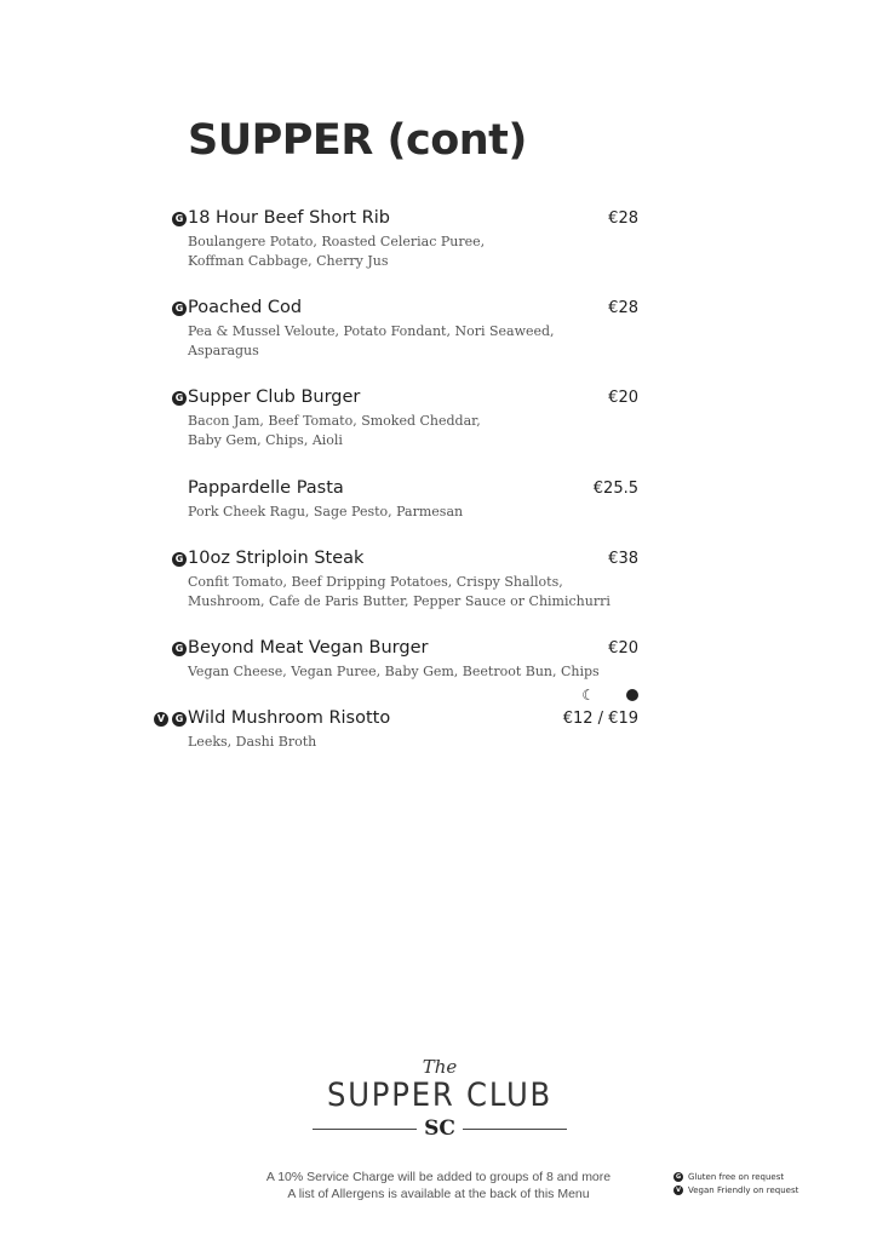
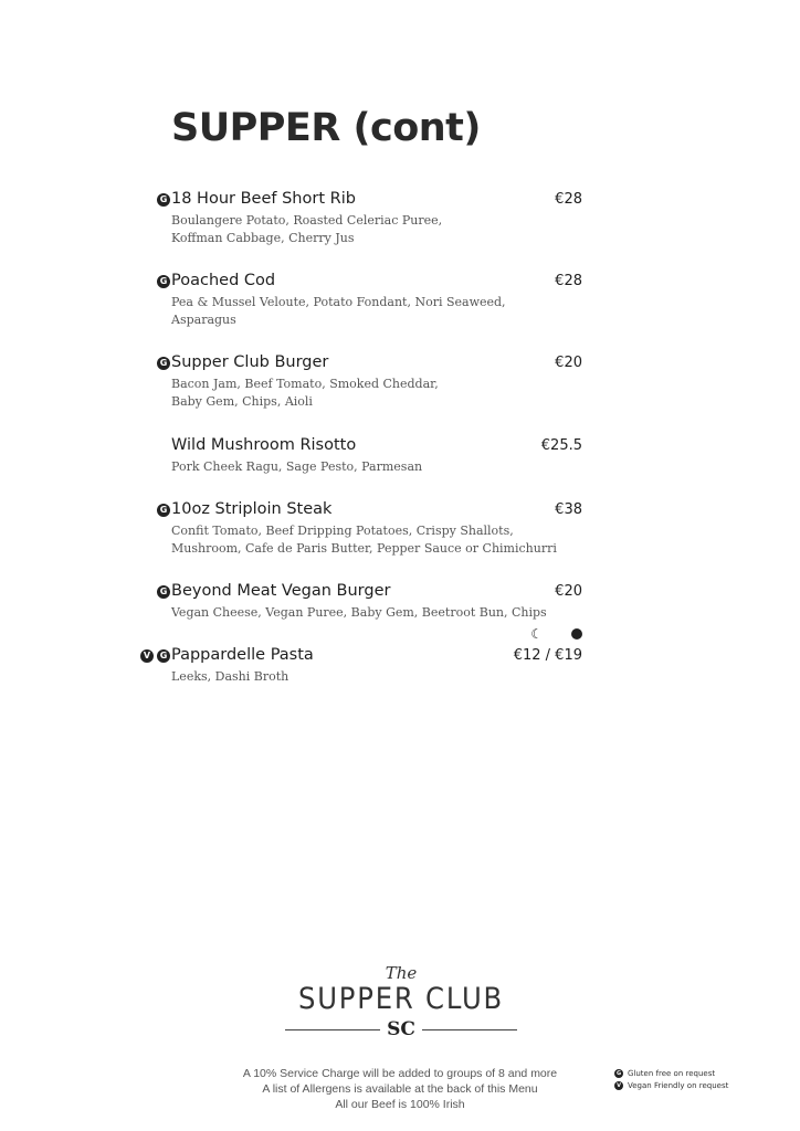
  SUPPER (cont)
  G
  18 Hour Beef Short Rib
  €28
  Boulangere Potato, Roasted Celeriac Puree,
  Koffman Cabbage, Cherry Jus
  G
  Poached Cod
  €28
  Pea & Mussel Veloute, Potato Fondant, Nori Seaweed,
  Asparagus
  G
  Supper Club Burger
  €20
  Bacon Jam, Beef Tomato, Smoked Cheddar,
  Baby Gem, Chips, Aioli
- Pappardelle Pasta
+ Wild Mushroom Risotto
  €25.5
  Pork Cheek Ragu, Sage Pesto, Parmesan
  G
  10oz Striploin Steak
  €38
  Confit Tomato, Beef Dripping Potatoes, Crispy Shallots,
  Mushroom, Cafe de Paris Butter, Pepper Sauce or Chimichurri
  G
  Beyond Meat Vegan Burger
  €20
  Vegan Cheese, Vegan Puree, Baby Gem, Beetroot Bun, Chips
  V
  G
  ☾
- Wild Mushroom Risotto
+ Pappardelle Pasta
  €12 / €19
  Leeks, Dashi Broth
  The
  SUPPER CLUB
  SC
  A 10% Service Charge will be added to groups of 8 and more
  A list of Allergens is available at the back of this Menu
+ All our Beef is 100% Irish
  Gluten free on request
  Vegan Friendly on request
